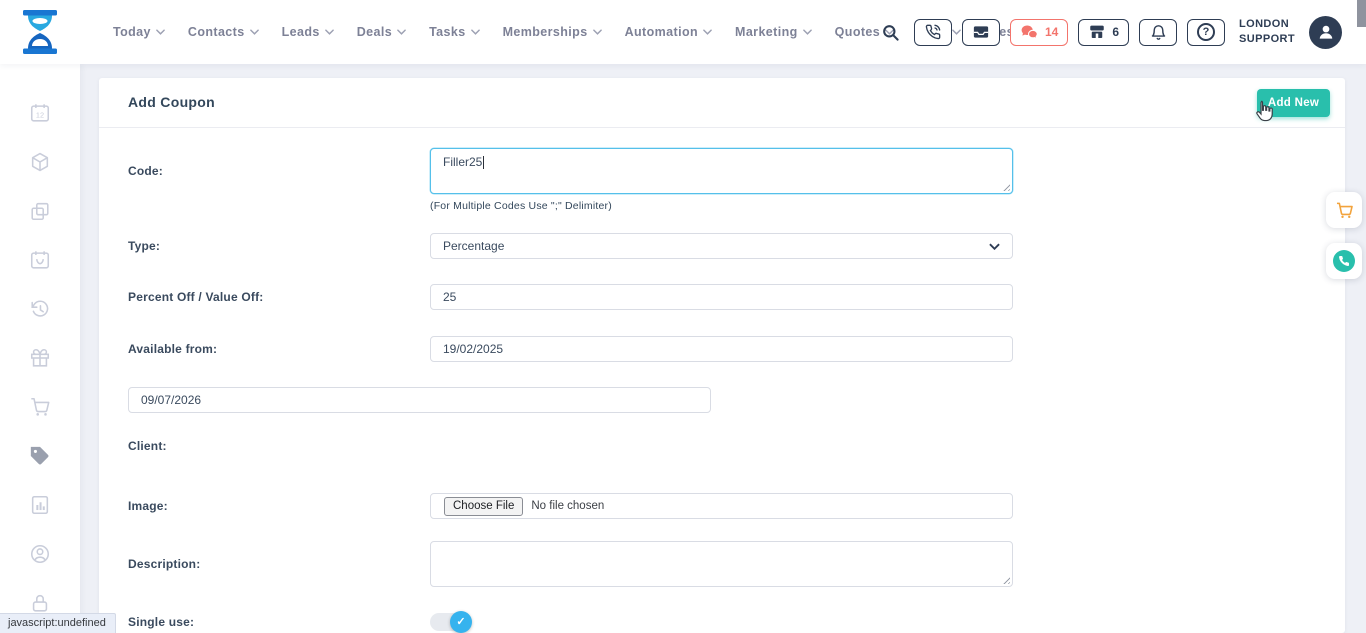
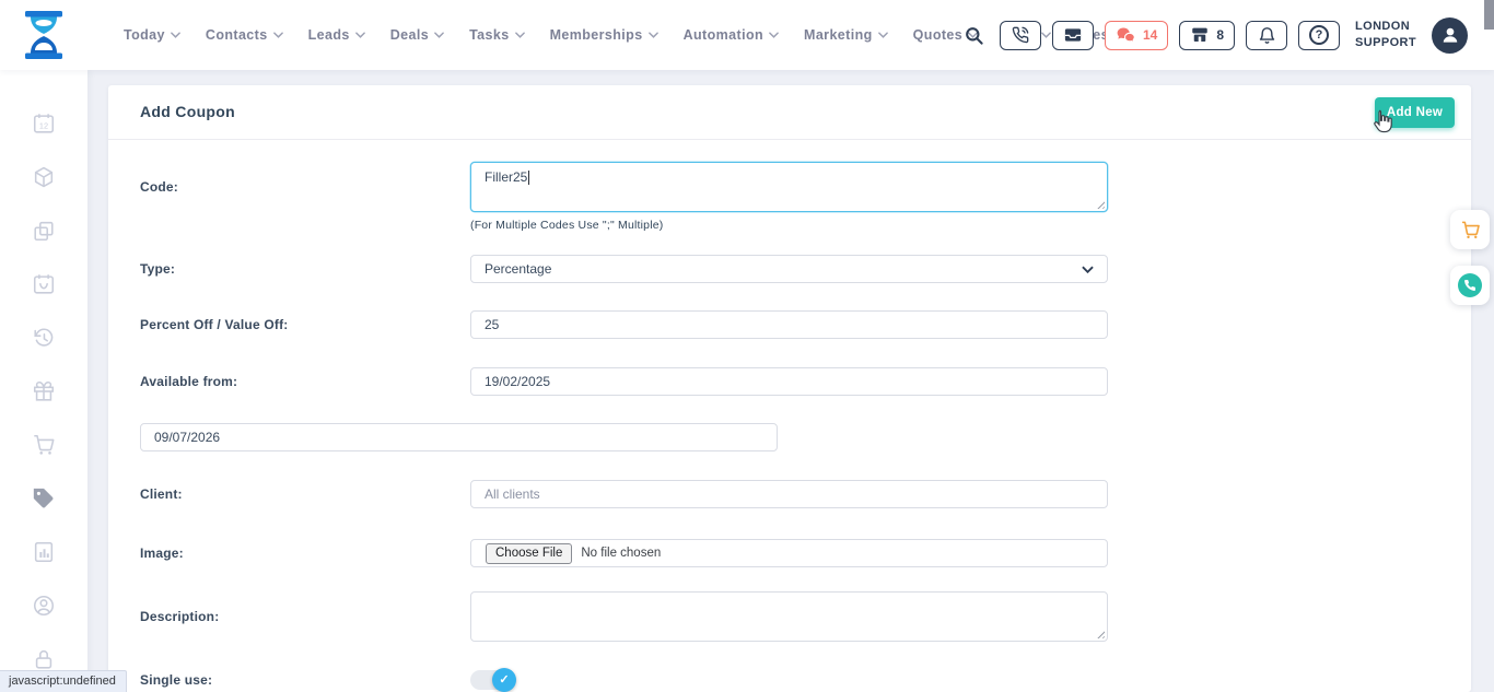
  Today
  Contacts
  Leads
  Deals
  Tasks
  Memberships
  Automation
  Marketing
  Quotes
  14
- 6
+ 8
  ?
  LONDON
  SUPPORT
  12
  Add Coupon
  Code:
  Filler25
- (For Multiple Codes Use ";" Delimiter)
+ (For Multiple Codes Use ";" Multiple)
  Type:
  Percentage
  Percent Off / Value Off:
  25
  Available from:
  19/02/2025
  09/07/2026
  Client:
+ All clients
  Image:
  Choose File
  No file chosen
  Description:
  Single use:
  ✓
  Add New
  javascript:undefined
